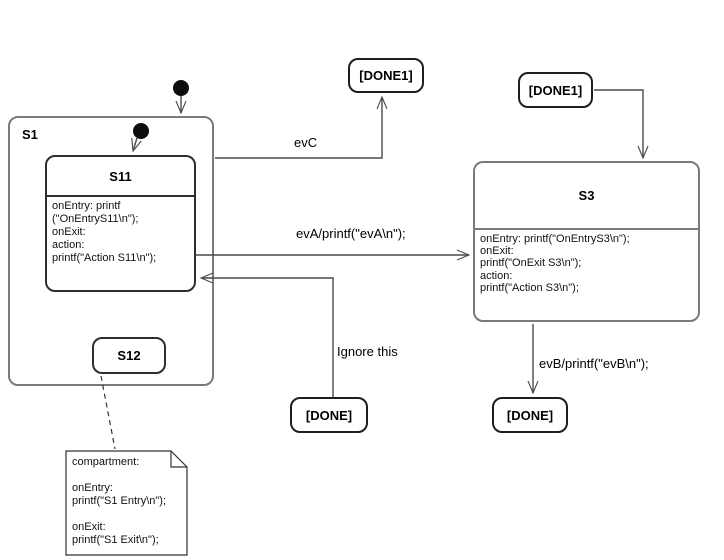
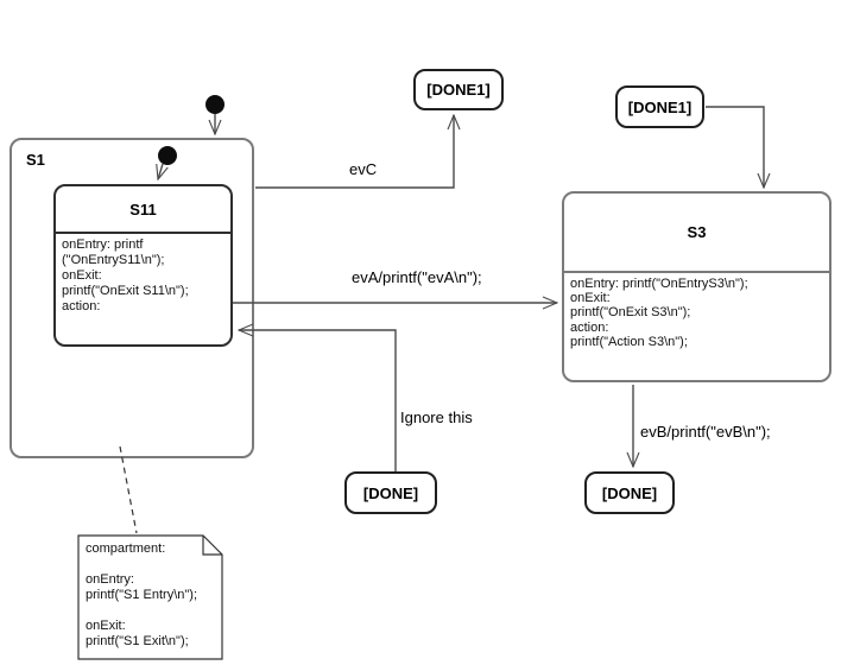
  S1
  S11
  onEntry: printf
  ("OnEntryS11\n");
  onExit:
+ printf("OnExit S11\n");
  action:
- printf("Action S11\n");
- S12
  S3
  onEntry: printf("OnEntryS3\n");
  onExit:
  printf("OnExit S3\n");
  action:
  printf("Action S3\n");
  [DONE1]
  [DONE1]
  [DONE]
  [DONE]
  compartment:
  onEntry:
  printf("S1 Entry\n");
  onExit:
  printf("S1 Exit\n");
  evC
  evA/printf("evA\n");
  evB/printf("evB\n");
  Ignore this
